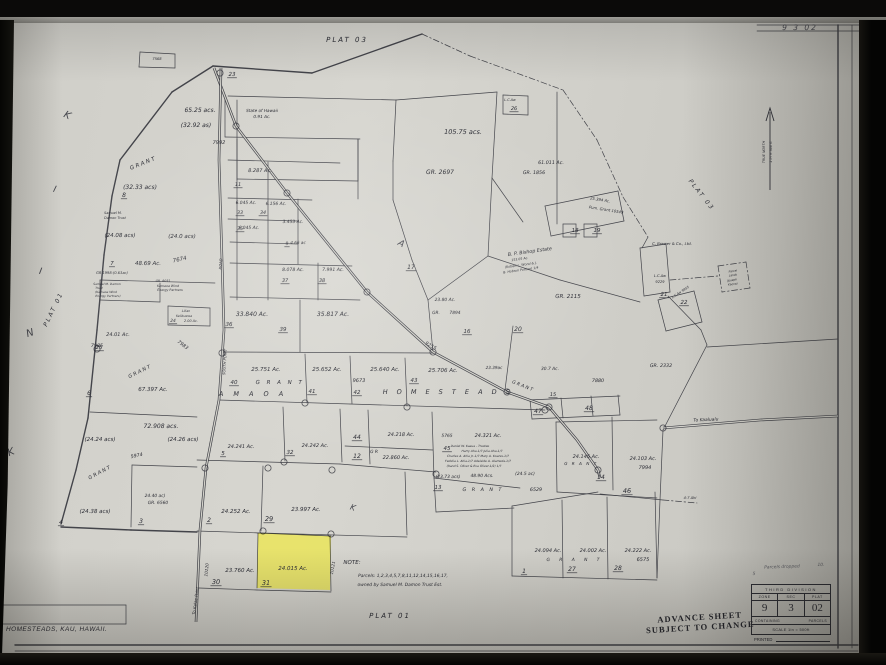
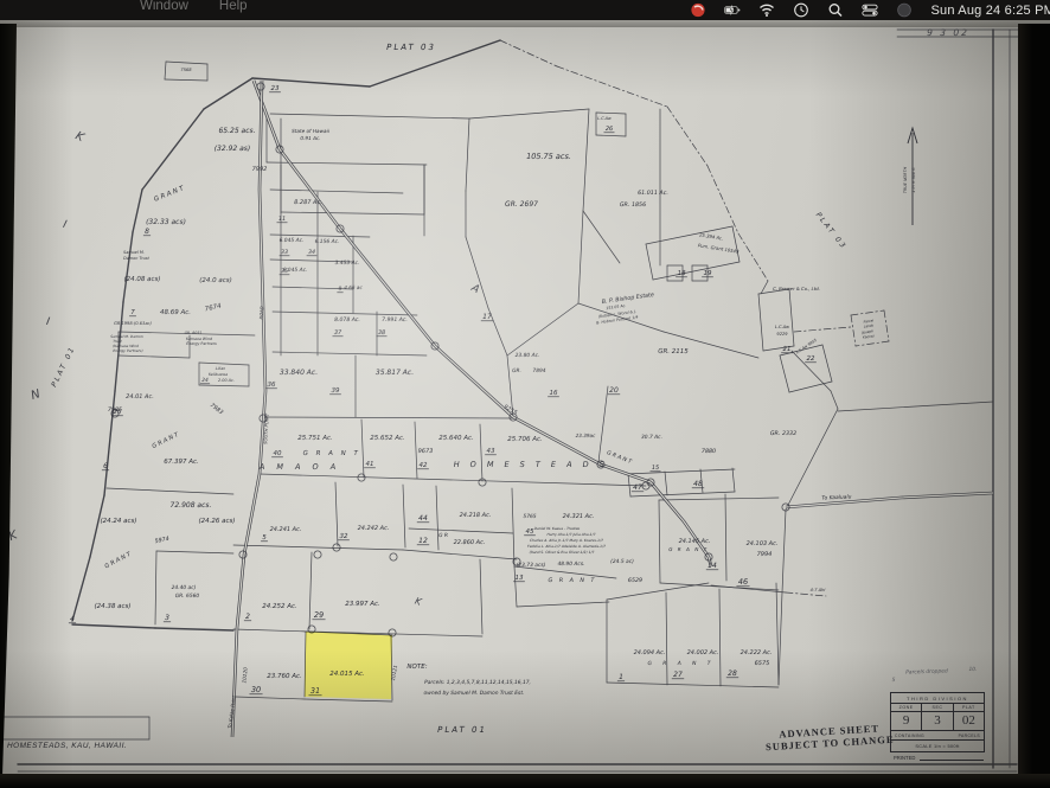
+ Window
+ Help
+ Sun Aug 24 6:25 PM
